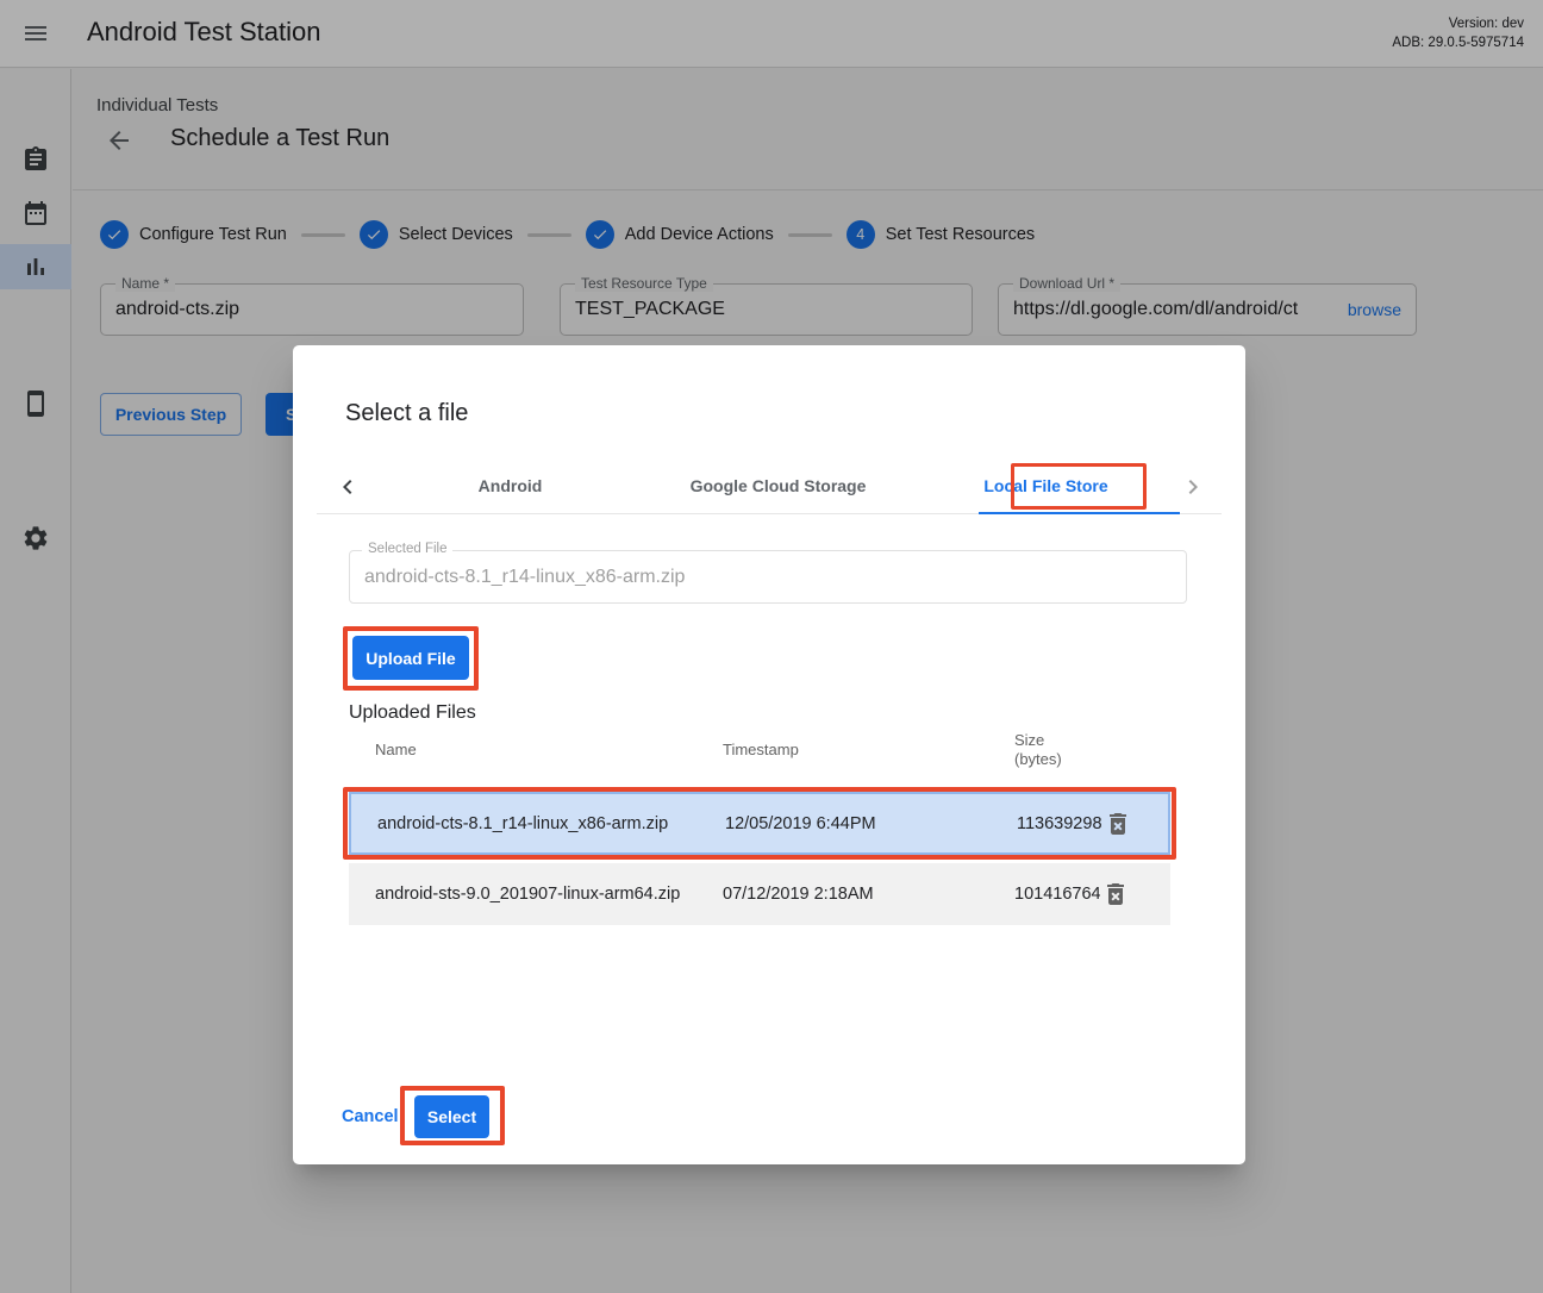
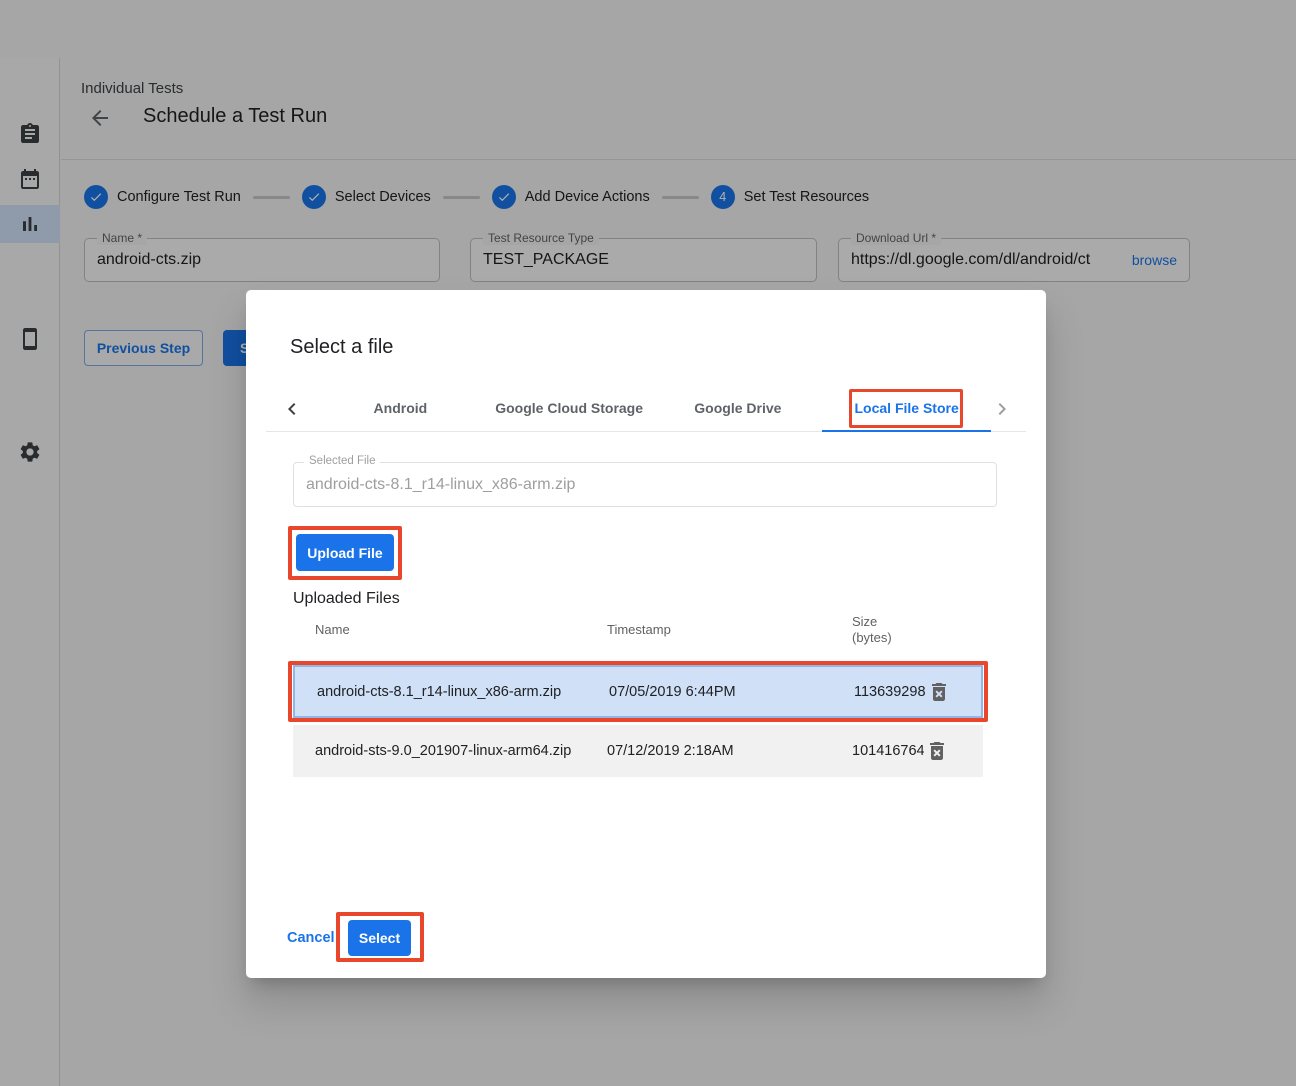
- Android Test Station
- Version: dev
- ADB: 29.0.5-5975714
  Individual Tests
  Schedule a Test Run
  Configure Test Run
  Select Devices
  Add Device Actions
  4
  Set Test Resources
  Name *
  android-cts.zip
  Test Resource Type
  TEST_PACKAGE
  Download Url *
  https://dl.google.com/dl/android/ct
  browse
  Previous Step
  S
  Select a file
  Android
  Google Cloud Storage
+ Google Drive
  Local File Store
  Selected File
  android-cts-8.1_r14-linux_x86-arm.zip
  Upload File
  Uploaded Files
  Name
  Timestamp
  Size
  (bytes)
  android-cts-8.1_r14-linux_x86-arm.zip
- 12/05/2019 6:44PM
+ 07/05/2019 6:44PM
  113639298
  android-sts-9.0_201907-linux-arm64.zip
  07/12/2019 2:18AM
  101416764
  Cancel
  Select
